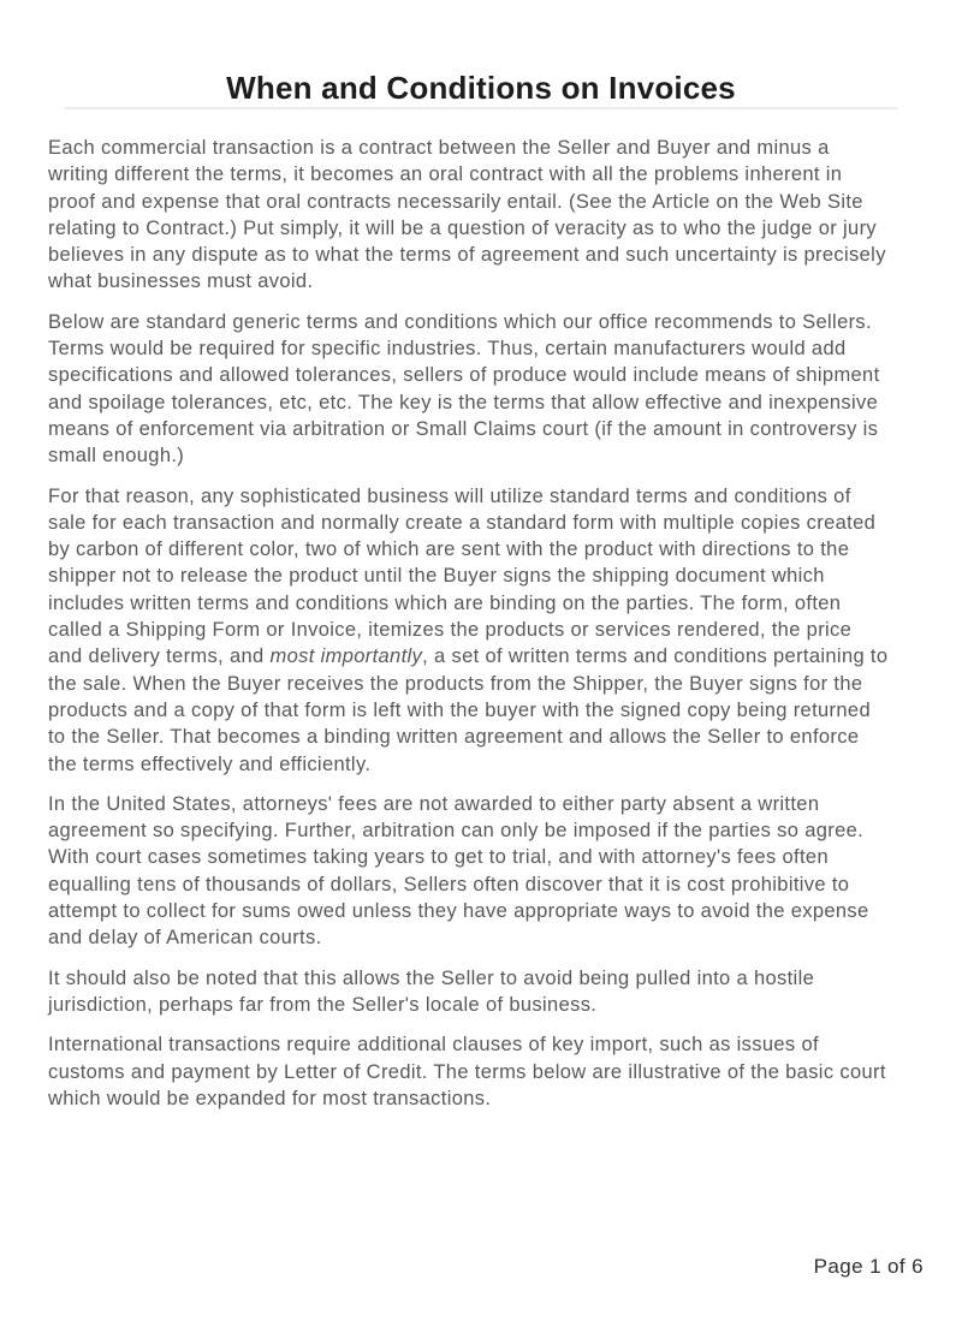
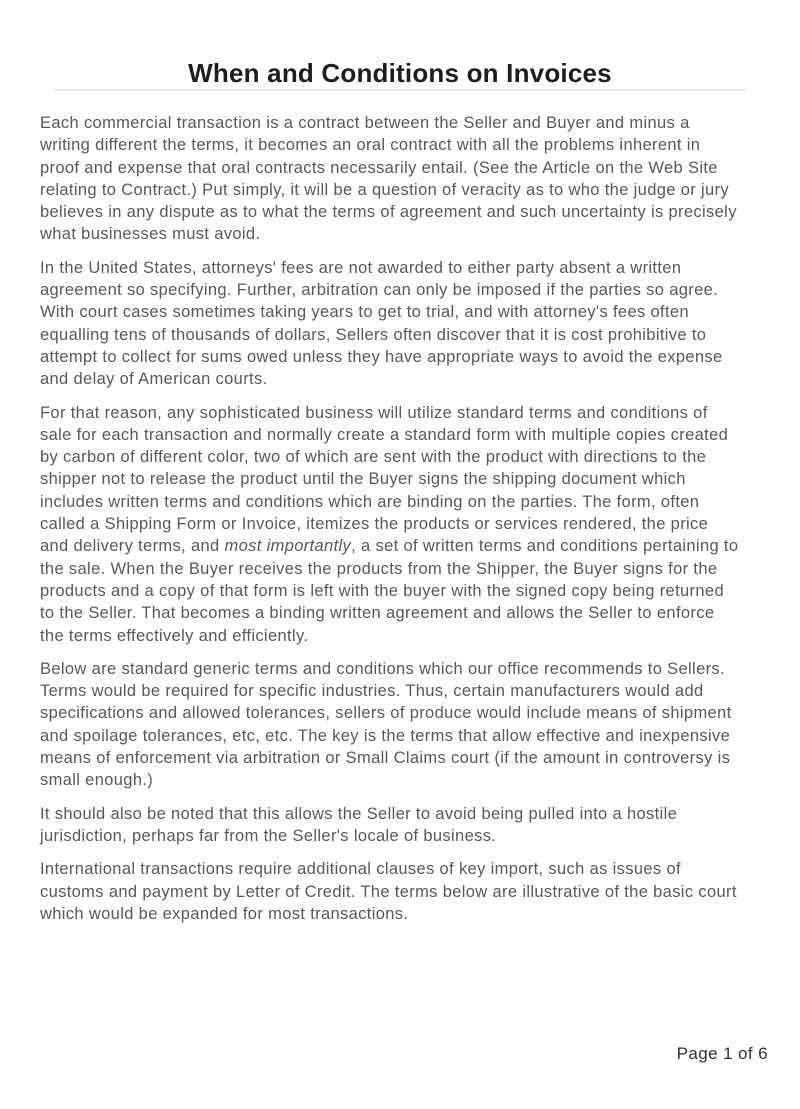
  When and Conditions on Invoices
  Each commercial transaction is a contract between the Seller and Buyer and minus a writing different the terms, it becomes an oral contract with all the problems inherent in proof and expense that oral contracts necessarily entail. (See the Article on the Web Site relating to Contract.) Put simply, it will be a question of veracity as to who the judge or jury believes in any dispute as to what the terms of agreement and such uncertainty is precisely what businesses must avoid.
- Below are standard generic terms and conditions which our office recommends to Sellers. Terms would be required for specific industries. Thus, certain manufacturers would add specifications and allowed tolerances, sellers of produce would include means of shipment and spoilage tolerances, etc, etc. The key is the terms that allow effective and inexpensive means of enforcement via arbitration or Small Claims court (if the amount in controversy is small enough.)
+ In the United States, attorneys' fees are not awarded to either party absent a written agreement so specifying. Further, arbitration can only be imposed if the parties so agree. With court cases sometimes taking years to get to trial, and with attorney's fees often equalling tens of thousands of dollars, Sellers often discover that it is cost prohibitive to attempt to collect for sums owed unless they have appropriate ways to avoid the expense and delay of American courts.
  For that reason, any sophisticated business will utilize standard terms and conditions of sale for each transaction and normally create a standard form with multiple copies created by carbon of different color, two of which are sent with the product with directions to the shipper not to release the product until the Buyer signs the shipping document which includes written terms and conditions which are binding on the parties. The form, often called a Shipping Form or Invoice, itemizes the products or services rendered, the price and delivery terms, and most importantly, a set of written terms and conditions pertaining to the sale. When the Buyer receives the products from the Shipper, the Buyer signs for the products and a copy of that form is left with the buyer with the signed copy being returned to the Seller. That becomes a binding written agreement and allows the Seller to enforce the terms effectively and efficiently.
- In the United States, attorneys' fees are not awarded to either party absent a written agreement so specifying. Further, arbitration can only be imposed if the parties so agree. With court cases sometimes taking years to get to trial, and with attorney's fees often equalling tens of thousands of dollars, Sellers often discover that it is cost prohibitive to attempt to collect for sums owed unless they have appropriate ways to avoid the expense and delay of American courts.
+ Below are standard generic terms and conditions which our office recommends to Sellers. Terms would be required for specific industries. Thus, certain manufacturers would add specifications and allowed tolerances, sellers of produce would include means of shipment and spoilage tolerances, etc, etc. The key is the terms that allow effective and inexpensive means of enforcement via arbitration or Small Claims court (if the amount in controversy is small enough.)
  It should also be noted that this allows the Seller to avoid being pulled into a hostile jurisdiction, perhaps far from the Seller's locale of business.
  International transactions require additional clauses of key import, such as issues of customs and payment by Letter of Credit. The terms below are illustrative of the basic court which would be expanded for most transactions.
  Page 1 of 6
